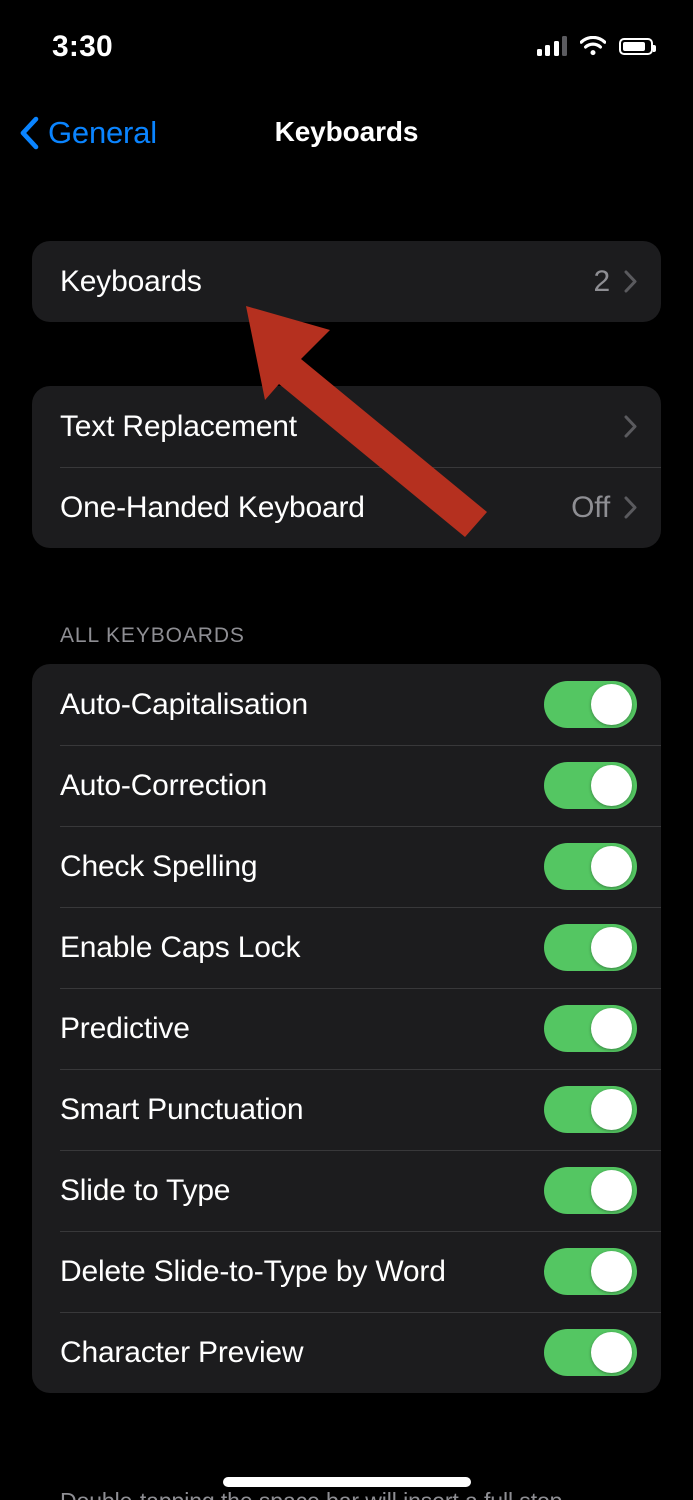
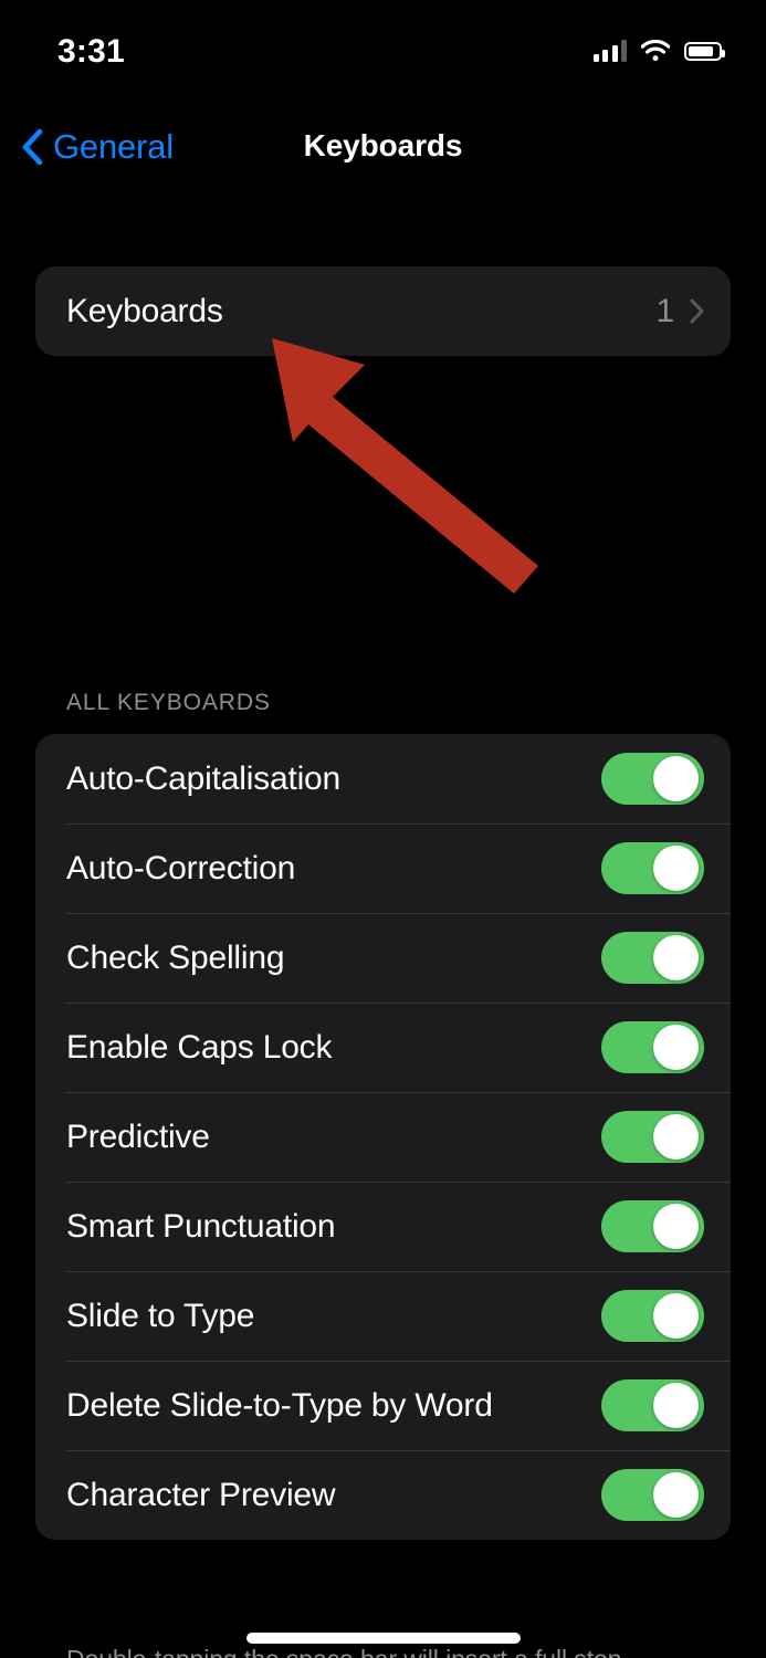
- 3:30
+ 3:31
  General
  Keyboards
  Keyboards
- 2
+ 1
- Text Replacement
- One-Handed Keyboard
- Off
  ALL KEYBOARDS
  Auto-Capitalisation
  Auto-Correction
  Check Spelling
  Enable Caps Lock
  Predictive
  Smart Punctuation
  Slide to Type
  Delete Slide-to-Type by Word
  Character Preview
